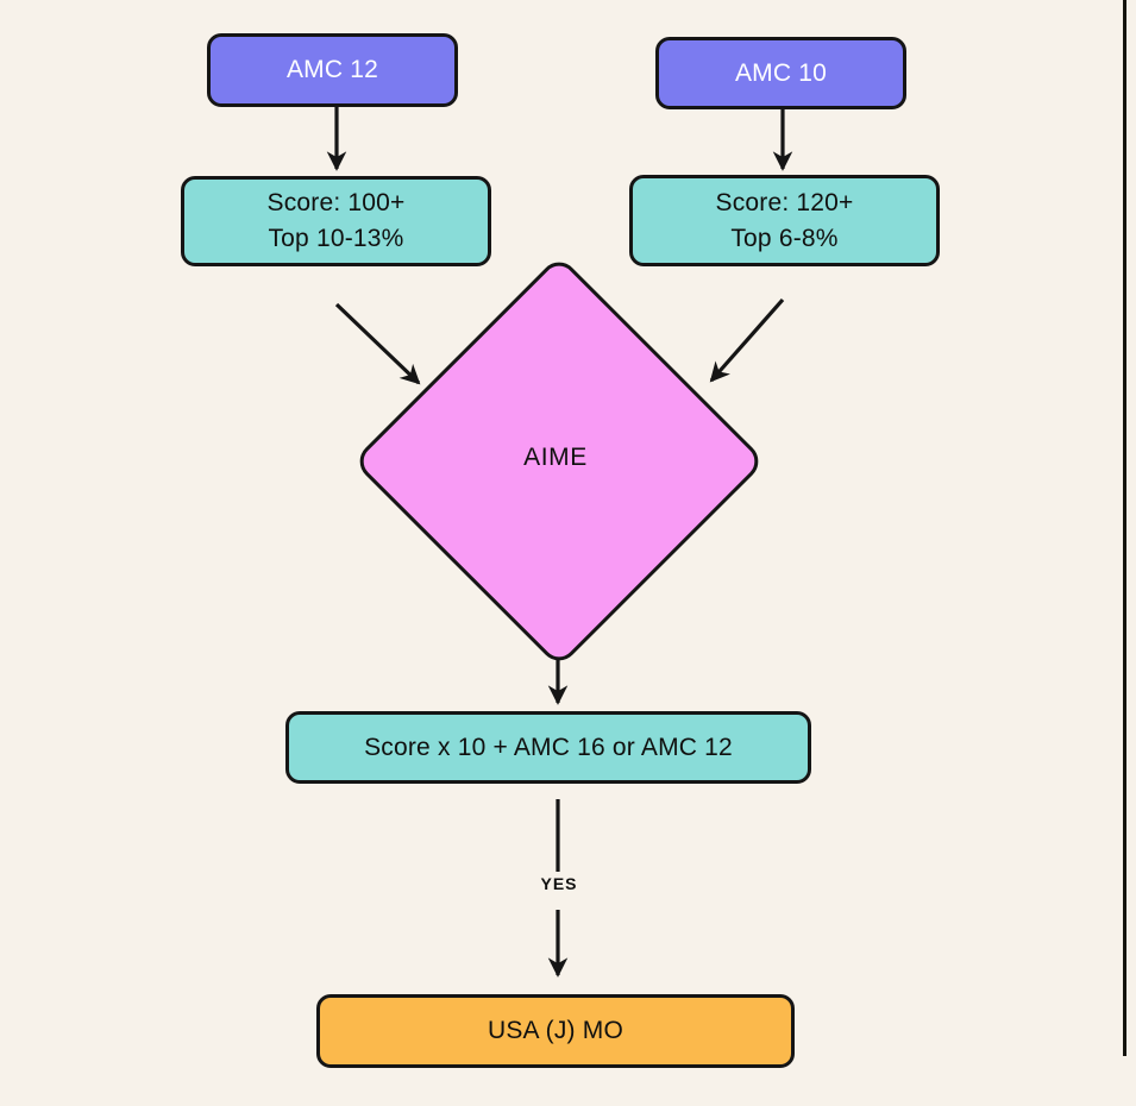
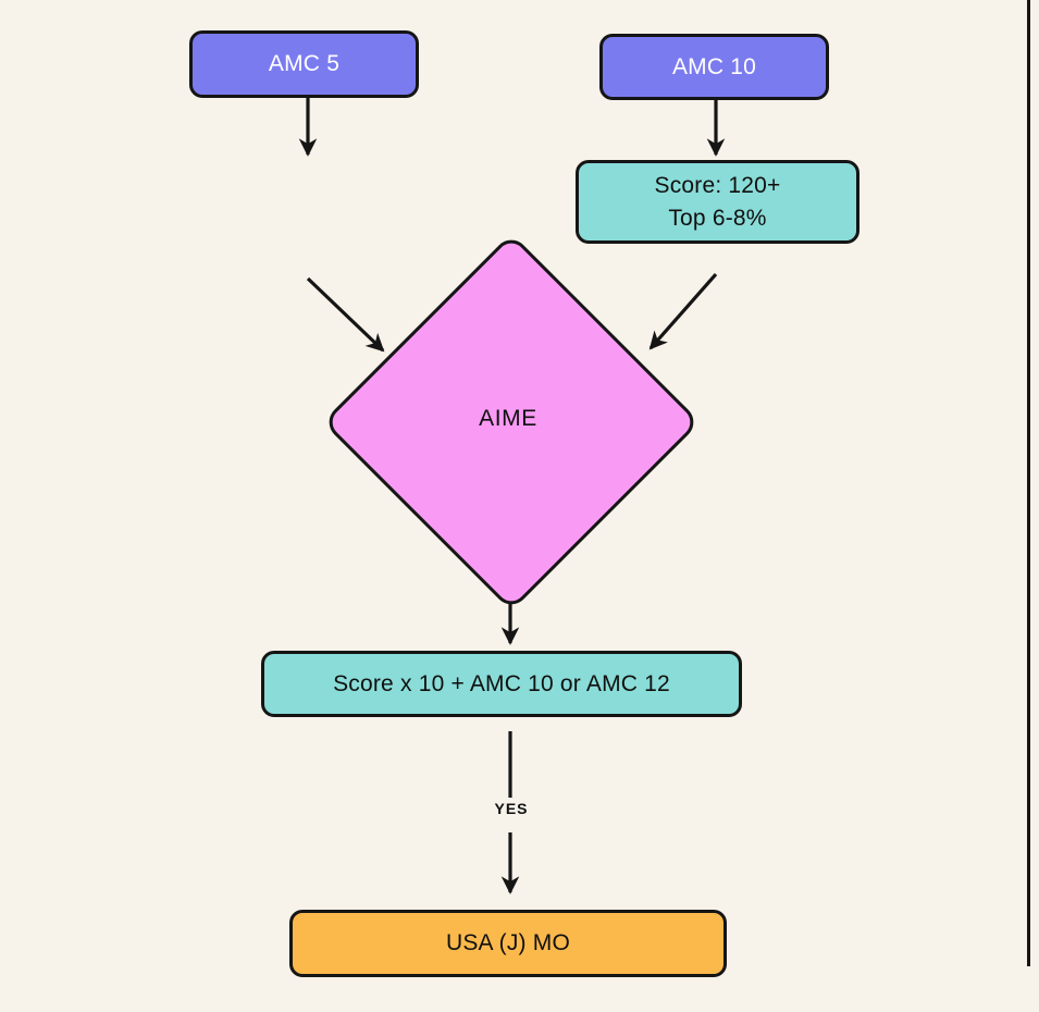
- AMC 12
+ AMC 5
  AMC 10
- Score: 100+
- Top 10-13%
  Score: 120+
  Top 6-8%
  AIME
- Score x 10 + AMC 16 or AMC 12
+ Score x 10 + AMC 10 or AMC 12
  YES
  USA (J) MO
